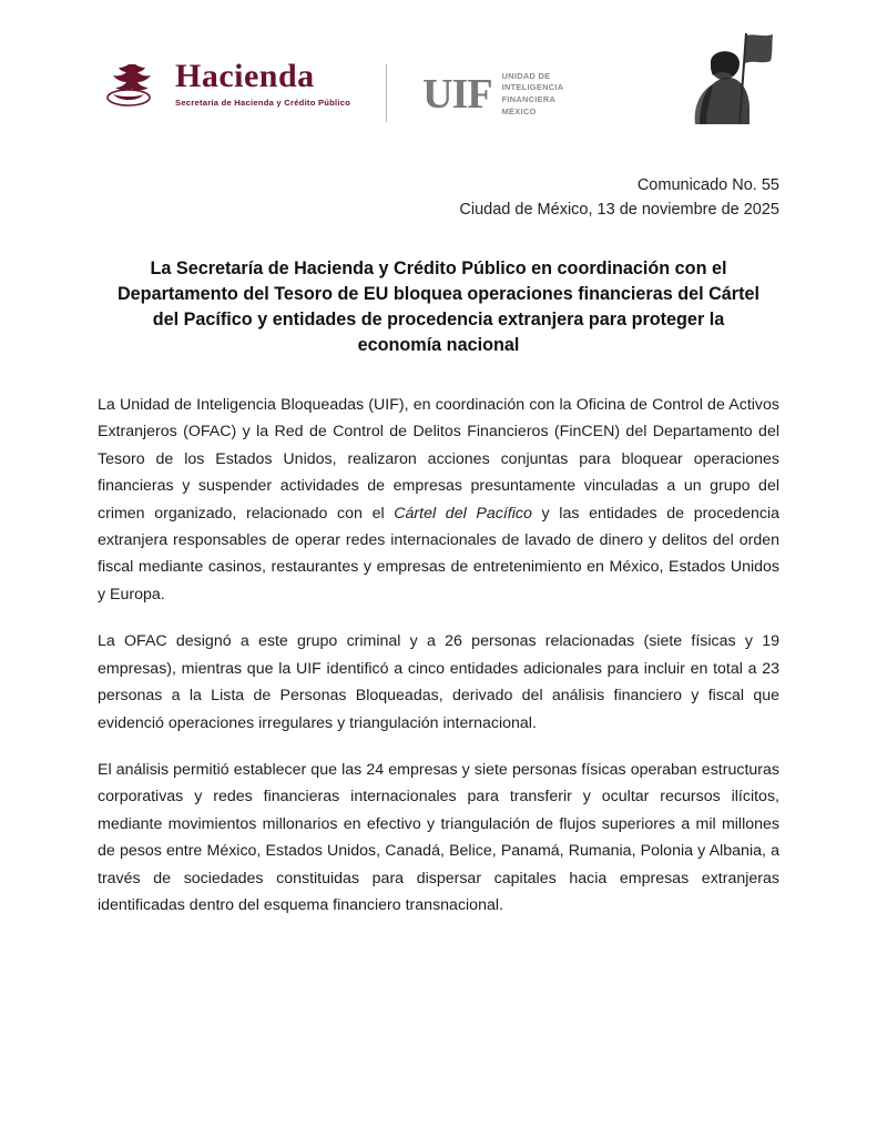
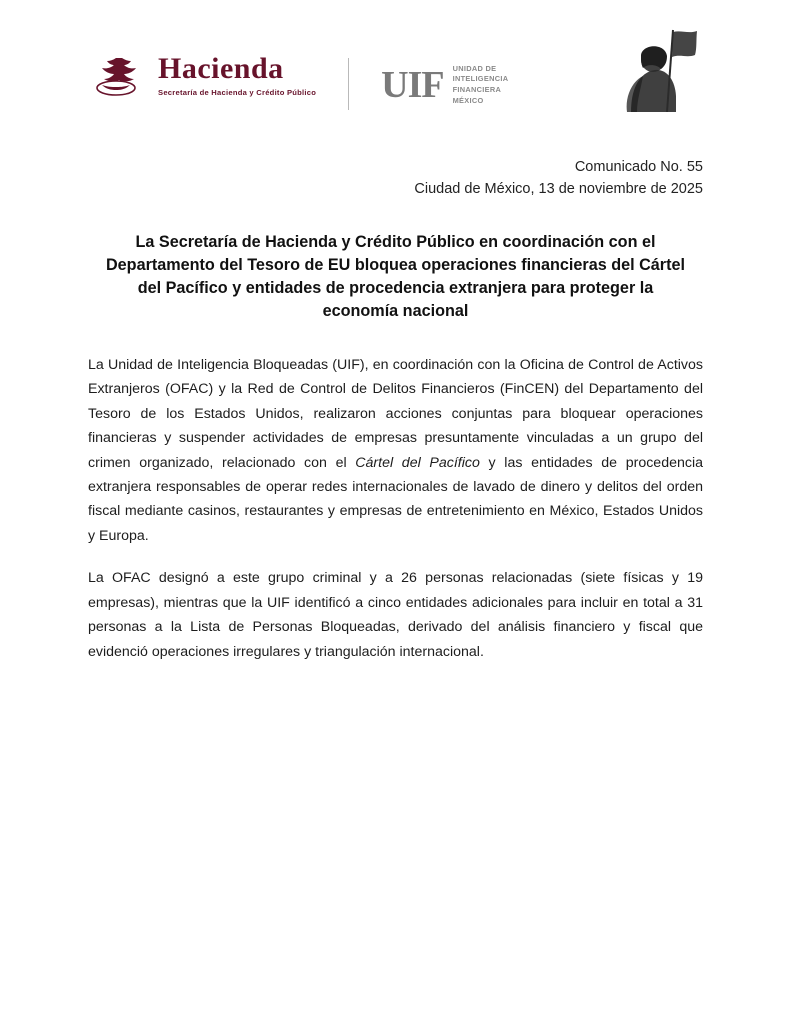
  Hacienda
  Secretaría de Hacienda y Crédito Público
  UIF
  UNIDAD DE
  INTELIGENCIA
  FINANCIERA
  MÉXICO
  Comunicado No. 55
  Ciudad de México, 13 de noviembre de 2025
  La Secretaría de Hacienda y Crédito Público en coordinación con el Departamento del Tesoro de EU bloquea operaciones financieras del Cártel del Pacífico y entidades de procedencia extranjera para proteger la economía nacional
  La Unidad de Inteligencia Bloqueadas (UIF), en coordinación con la Oficina de Control de Activos Extranjeros (OFAC) y la Red de Control de Delitos Financieros (FinCEN) del Departamento del Tesoro de los Estados Unidos, realizaron acciones conjuntas para bloquear operaciones financieras y suspender actividades de empresas presuntamente vinculadas a un grupo del crimen organizado, relacionado con el Cártel del Pacífico y las entidades de procedencia extranjera responsables de operar redes internacionales de lavado de dinero y delitos del orden fiscal mediante casinos, restaurantes y empresas de entretenimiento en México, Estados Unidos y Europa.
- La OFAC designó a este grupo criminal y a 26 personas relacionadas (siete físicas y 19 empresas), mientras que la UIF identificó a cinco entidades adicionales para incluir en total a 23 personas a la Lista de Personas Bloqueadas, derivado del análisis financiero y fiscal que evidenció operaciones irregulares y triangulación internacional.
+ La OFAC designó a este grupo criminal y a 26 personas relacionadas (siete físicas y 19 empresas), mientras que la UIF identificó a cinco entidades adicionales para incluir en total a 31 personas a la Lista de Personas Bloqueadas, derivado del análisis financiero y fiscal que evidenció operaciones irregulares y triangulación internacional.
- El análisis permitió establecer que las 24 empresas y siete personas físicas operaban estructuras corporativas y redes financieras internacionales para transferir y ocultar recursos ilícitos, mediante movimientos millonarios en efectivo y triangulación de flujos superiores a mil millones de pesos entre México, Estados Unidos, Canadá, Belice, Panamá, Rumania, Polonia y Albania, a través de sociedades constituidas para dispersar capitales hacia empresas extranjeras identificadas dentro del esquema financiero transnacional.
